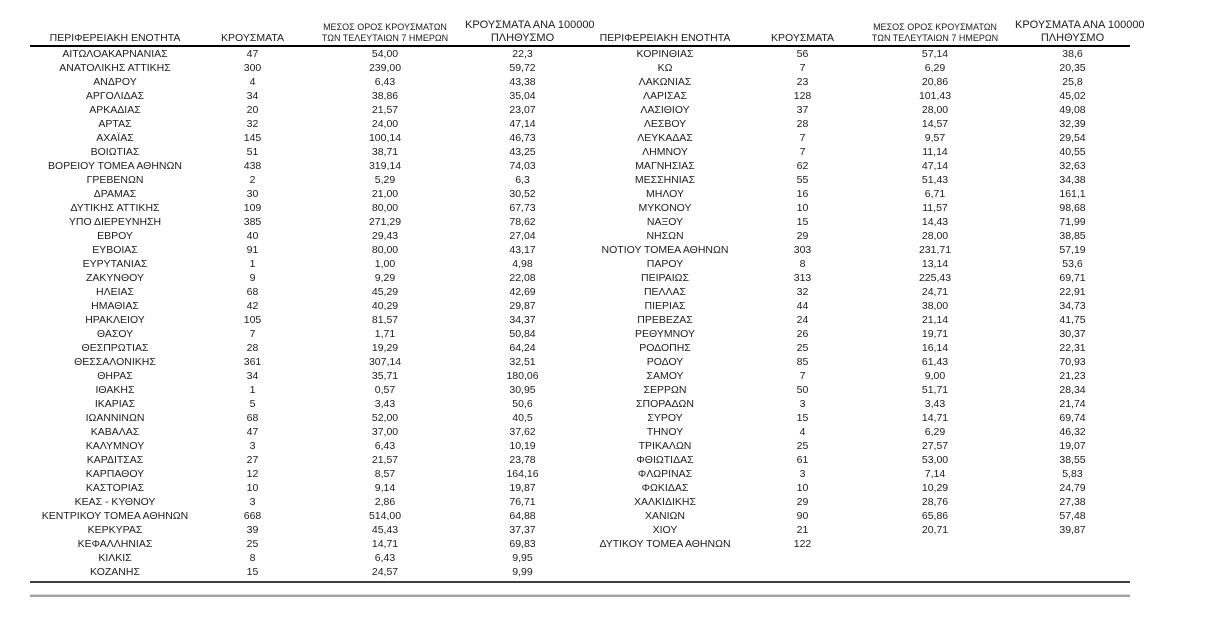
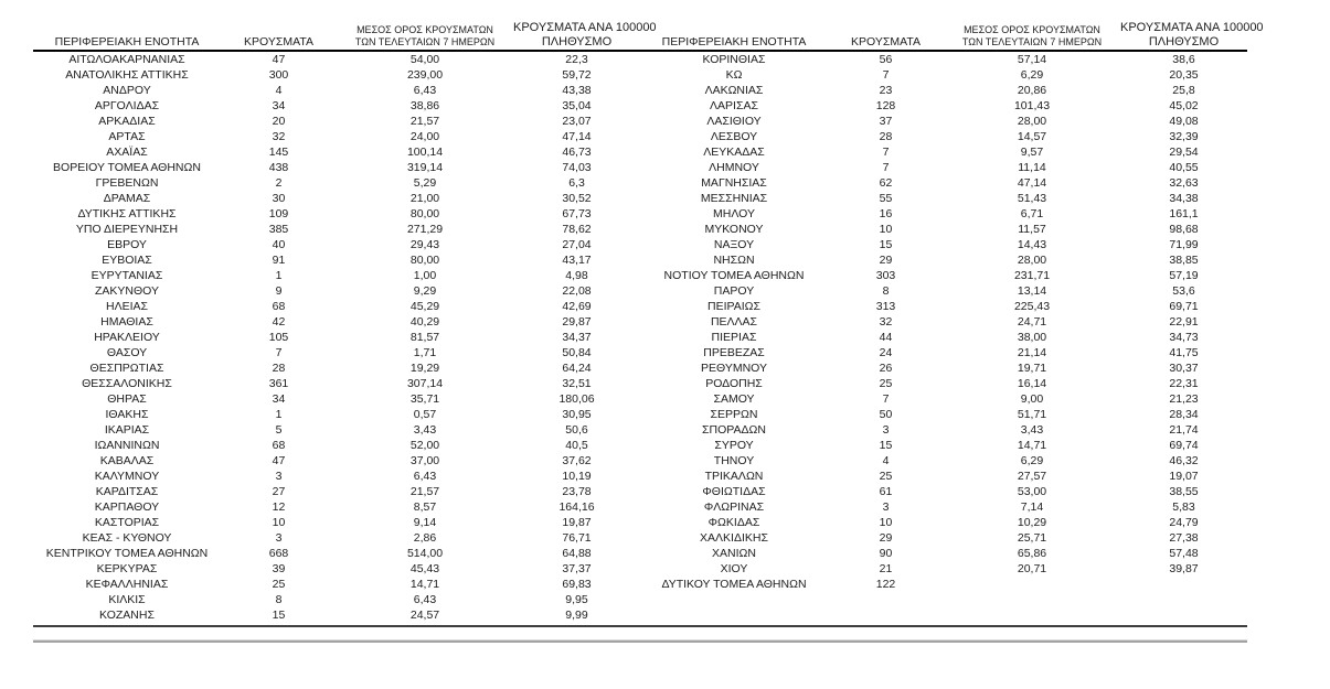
  ΠΕΡΙΦΕΡΕΙΑΚΗ ΕΝΟΤΗΤΑ
  ΚΡΟΥΣΜΑΤΑ
  ΜΕΣΟΣ ΟΡΟΣ ΚΡΟΥΣΜΑΤΩΝ
  ΤΩΝ ΤΕΛΕΥΤΑΙΩΝ 7 ΗΜΕΡΩΝ
  ΚΡΟΥΣΜΑΤΑ ΑΝΑ 1000
  ΠΛΗΘΥΣΜΟ
  ΑΙΤΩΛΟΑΚΑΡΝΑΝΙΑΣ
  47
  54,00
  22,3
  ΑΝΑΤΟΛΙΚΗΣ ΑΤΤΙΚΗΣ
  300
  239,00
  59,72
  ΑΝΔΡΟΥ
  4
  6,43
  43,38
  ΑΡΓΟΛΙΔΑΣ
  34
  38,86
  35,04
  ΑΡΚΑΔΙΑΣ
  20
  21,57
  23,07
  ΑΡΤΑΣ
  32
  24,00
  47,14
  ΑΧΑΪΑΣ
  145
  100,14
  46,73
- ΒΟΙΩΤΙΑΣ
- 51
- 38,71
- 43,25
  ΒΟΡΕΙΟΥ ΤΟΜΕΑ ΑΘΗΝΩΝ
  438
  319,14
  74,03
  ΓΡΕΒΕΝΩΝ
  2
  5,29
  6,3
  ΔΡΑΜΑΣ
  30
  21,00
  30,52
  ΔΥΤΙΚΗΣ ΑΤΤΙΚΗΣ
  109
  80,00
  67,73
  ΥΠΟ ΔΙΕΡΕΥΝΗΣΗ
  385
  271,29
  78,62
  ΕΒΡΟΥ
  40
  29,43
  27,04
  ΕΥΒΟΙΑΣ
  91
  80,00
  43,17
  ΕΥΡΥΤΑΝΙΑΣ
  1
  1,00
  4,98
  ΖΑΚΥΝΘΟΥ
  9
  9,29
  22,08
  ΗΛΕΙΑΣ
  68
  45,29
  42,69
  ΗΜΑΘΙΑΣ
  42
  40,29
  29,87
  ΗΡΑΚΛΕΙΟΥ
  105
  81,57
  34,37
  ΘΑΣΟΥ
  7
  1,71
  50,84
  ΘΕΣΠΡΩΤΙΑΣ
  28
  19,29
  64,24
  ΘΕΣΣΑΛΟΝΙΚΗΣ
  361
  307,14
  32,51
  ΘΗΡΑΣ
  34
  35,71
  180,06
  ΙΘΑΚΗΣ
  1
  0,57
  30,95
  ΙΚΑΡΙΑΣ
  5
  3,43
  50,6
  ΙΩΑΝΝΙΝΩΝ
  68
  52,00
  40,5
  ΚΑΒΑΛΑΣ
  47
  37,00
  37,62
  ΚΑΛΥΜΝΟΥ
  3
  6,43
  10,19
  ΚΑΡΔΙΤΣΑΣ
  27
  21,57
  23,78
  ΚΑΡΠΑΘΟΥ
  12
  8,57
  164,16
  ΚΑΣΤΟΡΙΑΣ
  10
  9,14
  19,87
  ΚΕΑΣ - ΚΥΘΝΟΥ
  3
  2,86
  76,71
  ΚΕΝΤΡΙΚΟΥ ΤΟΜΕΑ ΑΘΗΝΩΝ
  668
  514,00
  64,88
  ΚΕΡΚΥΡΑΣ
  39
  45,43
  37,37
  ΚΕΦΑΛΛΗΝΙΑΣ
  25
  14,71
  69,83
  ΚΙΛΚΙΣ
  8
  6,43
  9,95
  ΚΟΖΑΝΗΣ
  15
  24,57
  9,99
  ΠΕΡΙΦΕΡΕΙΑΚΗ ΕΝΟΤΗΤΑ
  ΚΡΟΥΣΜΑΤΑ
  ΜΕΣΟΣ ΟΡΟΣ ΚΡΟΥΣΜΑΤΩΝ
  ΤΩΝ ΤΕΛΕΥΤΑΙΩΝ 7 ΗΜΕΡΩΝ
  ΚΡΟΥΣΜΑΤΑ ΑΝΑ 100000
  ΠΛΗΘΥΣΜΟ
  ΚΟΡΙΝΘΙΑΣ
  56
  57,14
  38,6
  ΚΩ
  7
  6,29
  20,35
  ΛΑΚΩΝΙΑΣ
  23
  20,86
  25,8
  ΛΑΡΙΣΑΣ
  128
  101,43
  45,02
  ΛΑΣΙΘΙΟΥ
  37
  28,00
  49,08
  ΛΕΣΒΟΥ
  28
  14,57
  32,39
  ΛΕΥΚΑΔΑΣ
  7
  9,57
  29,54
  ΛΗΜΝΟΥ
  7
  11,14
  40,55
  ΜΑΓΝΗΣΙΑΣ
  62
  47,14
  32,63
  ΜΕΣΣΗΝΙΑΣ
  55
  51,43
  34,38
  ΜΗΛΟΥ
  16
  6,71
  161,1
  ΜΥΚΟΝΟΥ
  10
  11,57
  98,68
  ΝΑΞΟΥ
  15
  14,43
  71,99
  ΝΗΣΩΝ
  29
  28,00
  38,85
  ΝΟΤΙΟΥ ΤΟΜΕΑ ΑΘΗΝΩΝ
  303
  231,71
  57,19
  ΠΑΡΟΥ
  8
  13,14
  53,6
  ΠΕΙΡΑΙΩΣ
  313
  225,43
  69,71
  ΠΕΛΛΑΣ
  32
  24,71
  22,91
  ΠΙΕΡΙΑΣ
  44
  38,00
  34,73
  ΠΡΕΒΕΖΑΣ
  24
  21,14
  41,75
  ΡΕΘΥΜΝΟΥ
  26
  19,71
  30,37
  ΡΟΔΟΠΗΣ
  25
  16,14
  22,31
- ΡΟΔΟΥ
- 85
- 61,43
- 70,93
  ΣΑΜΟΥ
  7
  9,00
  21,23
  ΣΕΡΡΩΝ
  50
  51,71
  28,34
  ΣΠΟΡΑΔΩΝ
  3
  3,43
  21,74
  ΣΥΡΟΥ
  15
  14,71
  69,74
  ΤΗΝΟΥ
  4
  6,29
  46,32
  ΤΡΙΚΑΛΩΝ
  25
  27,57
  19,07
  ΦΘΙΩΤΙΔΑΣ
  61
  53,00
  38,55
  ΦΛΩΡΙΝΑΣ
  3
  7,14
  5,83
  ΦΩΚΙΔΑΣ
  10
  10,29
  24,79
  ΧΑΛΚΙΔΙΚΗΣ
  29
- 28,76
+ 25,71
  27,38
  ΧΑΝΙΩΝ
  90
  65,86
  57,48
  ΧΙΟΥ
  21
  20,71
  39,87
  ΔΥΤΙΚΟΥ ΤΟΜΕΑ ΑΘΗΝΩΝ
  122
